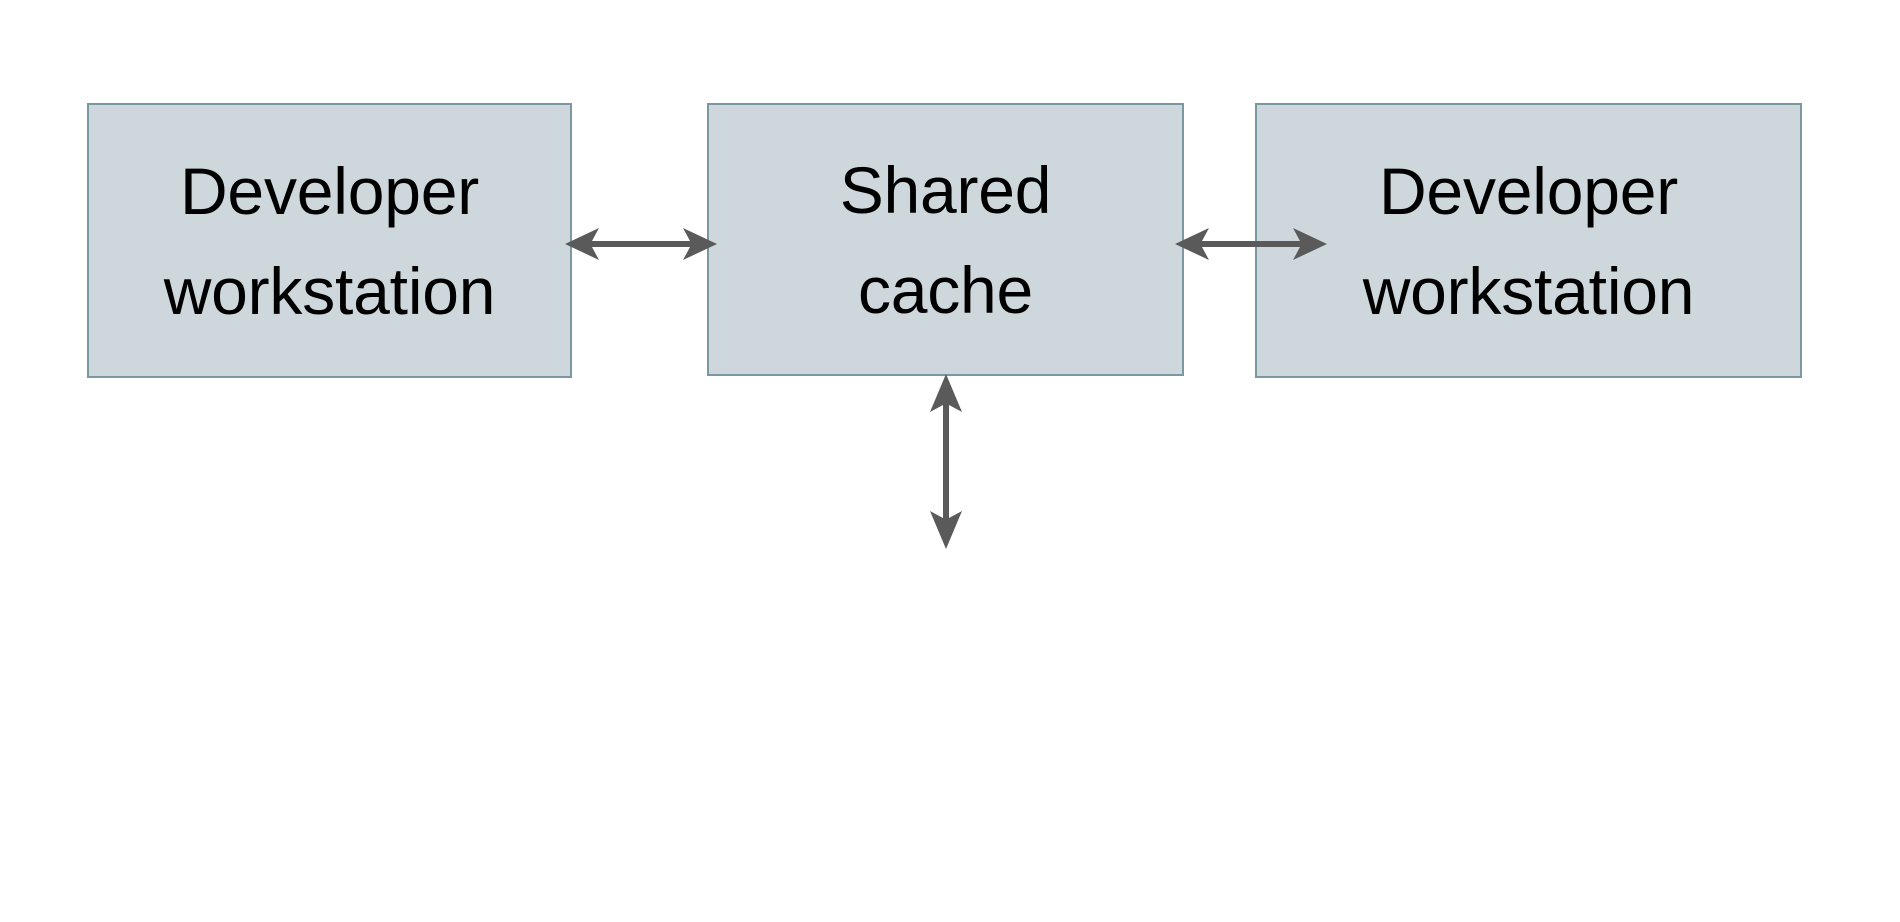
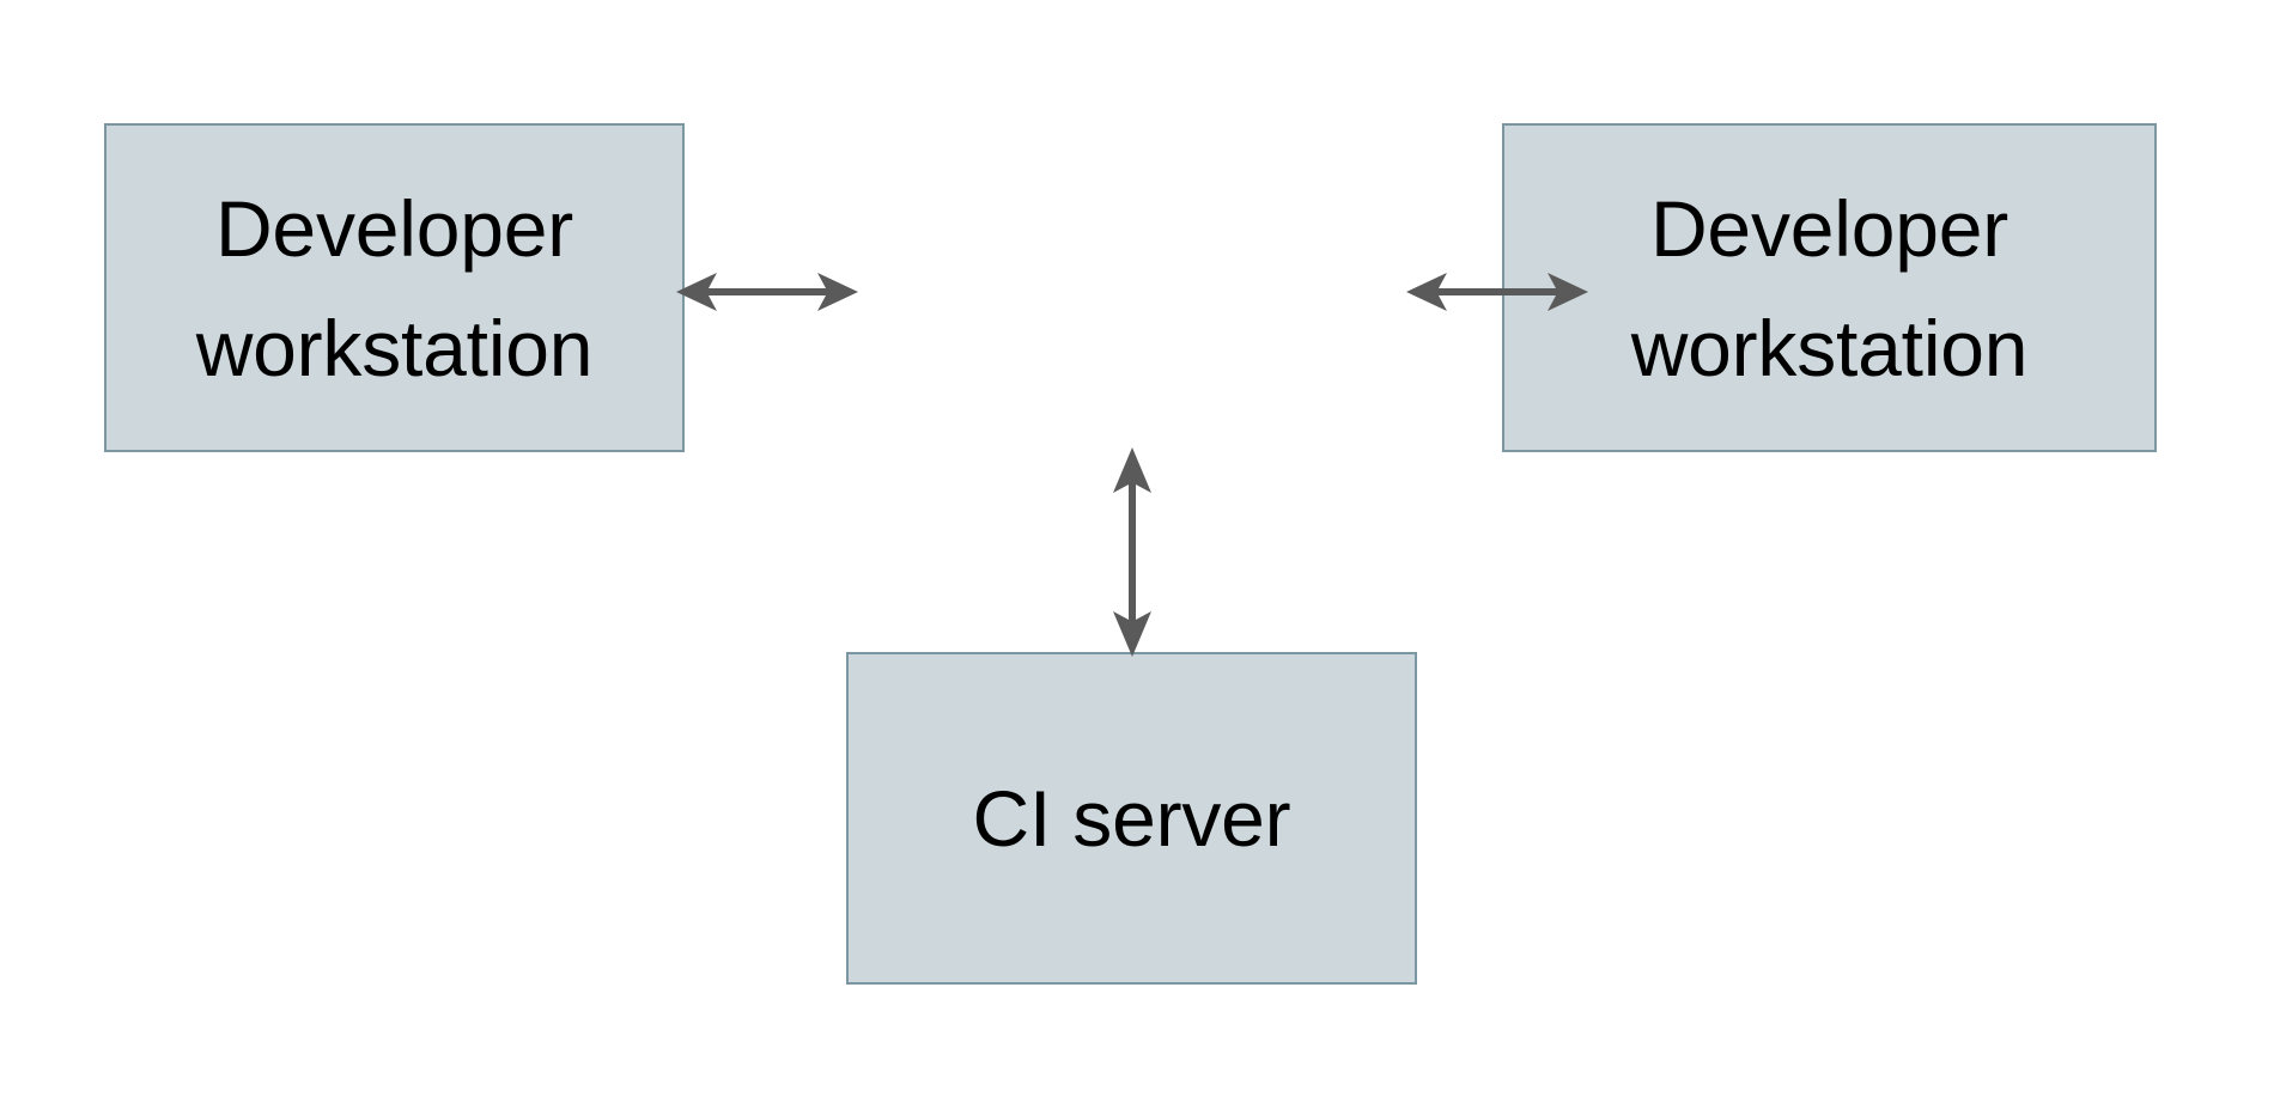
  Developer
  workstation
- Shared
- cache
  Developer
  workstation
+ CI server
